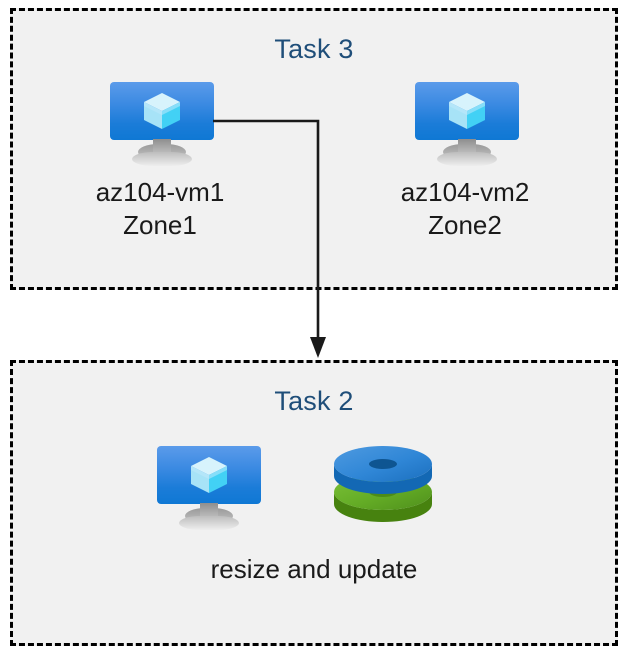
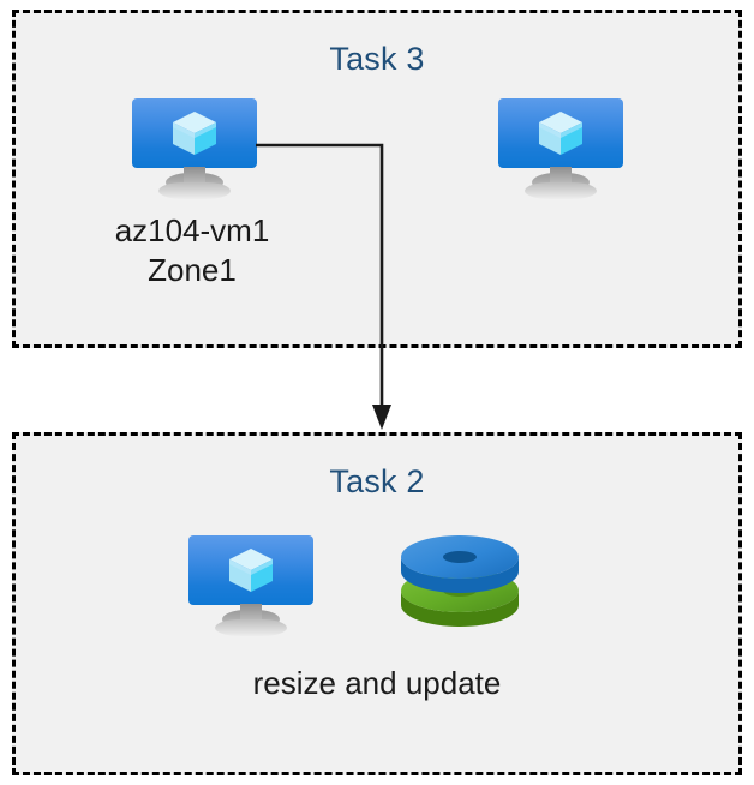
  Task 3
  az104-vm1
  Zone1
- az104-vm2
- Zone2
  Task 2
  resize and update
